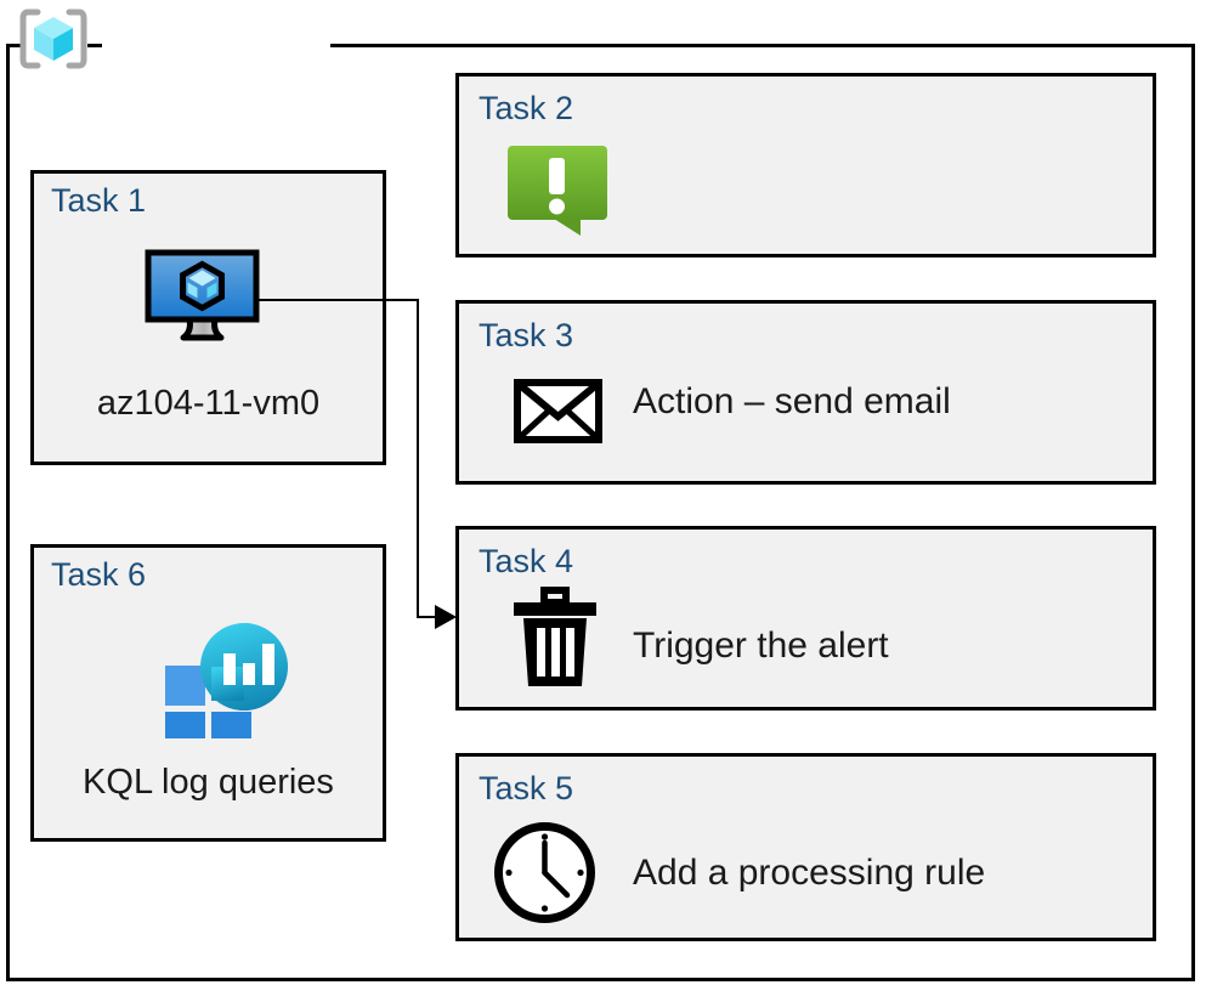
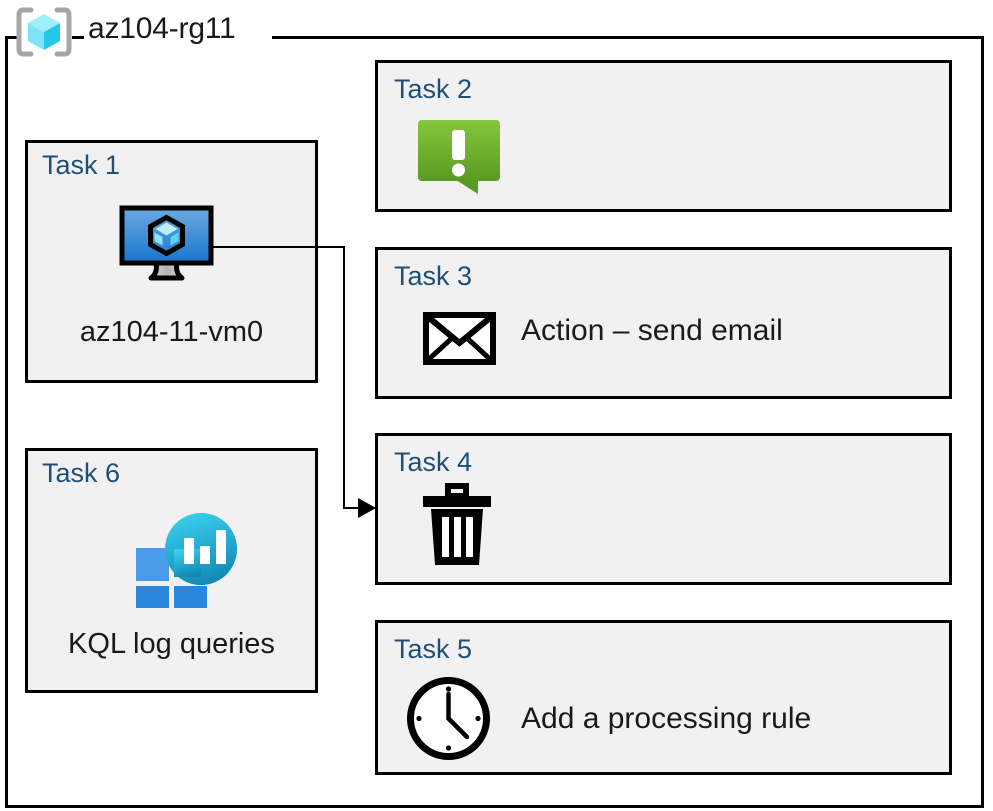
+ az104-rg11
  Task 1
  az104-11-vm0
  Task 6
  KQL log queries
  Task 2
  Task 3
  Action – send email
  Task 4
- Trigger the alert
  Task 5
  Add a processing rule
